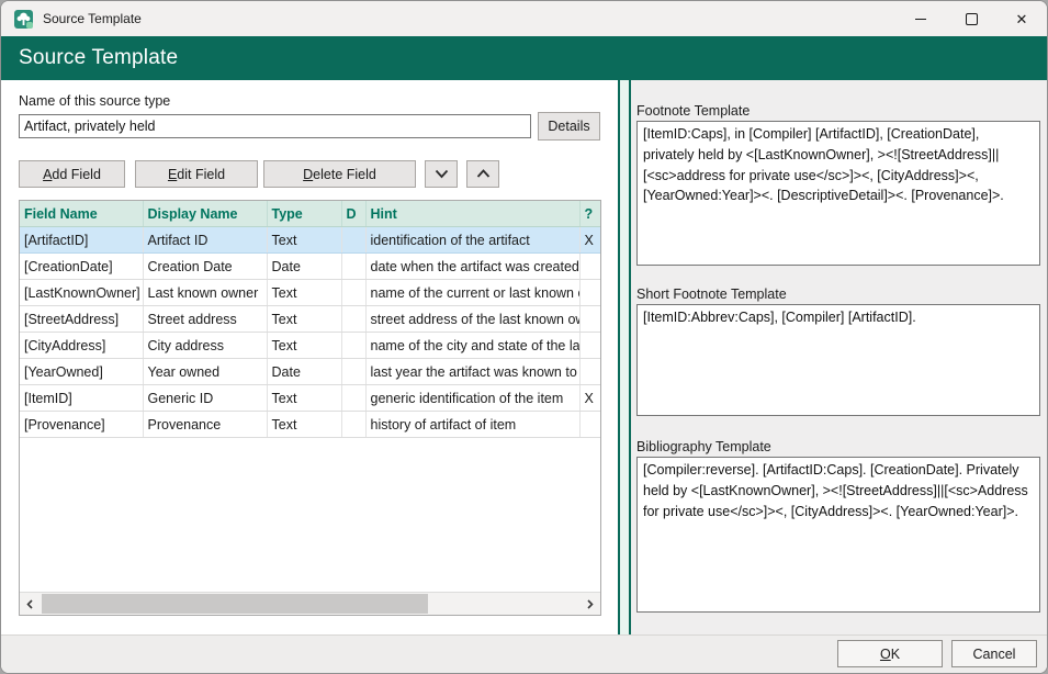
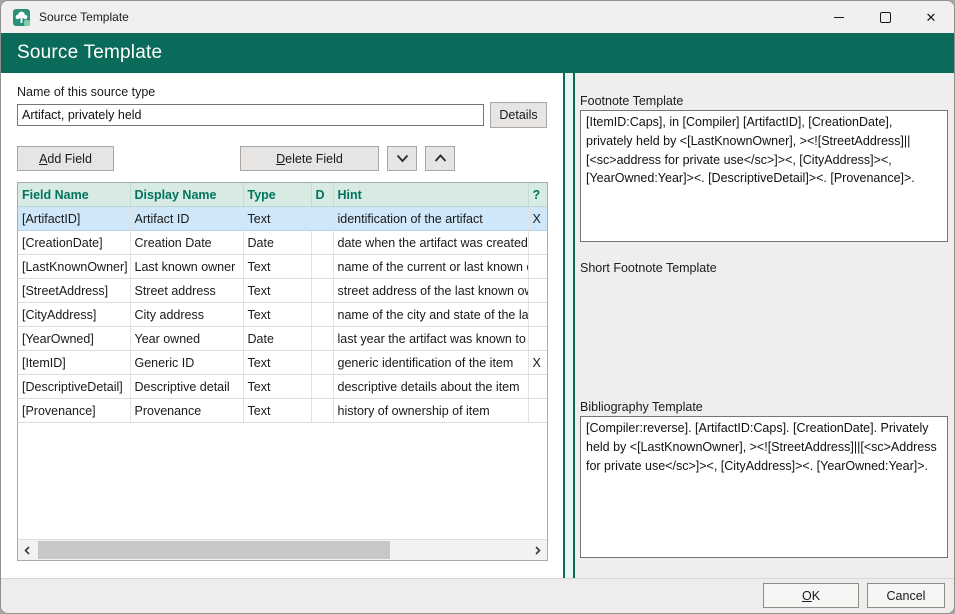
  Source Template
  ✕
  Source Template
  Name of this source type
  Artifact, privately held
  Details
  Add Field
- Edit Field
  Delete Field
  Field Name	Display Name	Type	D	Hint	?
  [ArtifactID]	Artifact ID	Text		identification of the artifact	X
  [CreationDate]	Creation Date	Date		date when the artifact was created
  [LastKnownOwner]	Last known owner	Text		name of the current or last known
  [StreetAddress]	Street address	Text		street address of the last known o
  [CityAddress]	City address	Text		name of the city and state of the la
  [YearOwned]	Year owned	Date		last year the artifact was known to
  [ItemID]	Generic ID	Text		generic identification of the item	X
+ [DescriptiveDetail]	Descriptive detail	Text		descriptive details about the item
- [Provenance]	Provenance	Text		history of artifact of item
+ [Provenance]	Provenance	Text		history of ownership of item
  Footnote Template
  Short Footnote Template
- [ItemID:Abbrev:Caps], [Compiler] [ArtifactID].
  Bibliography Template
  OK
  Cancel
